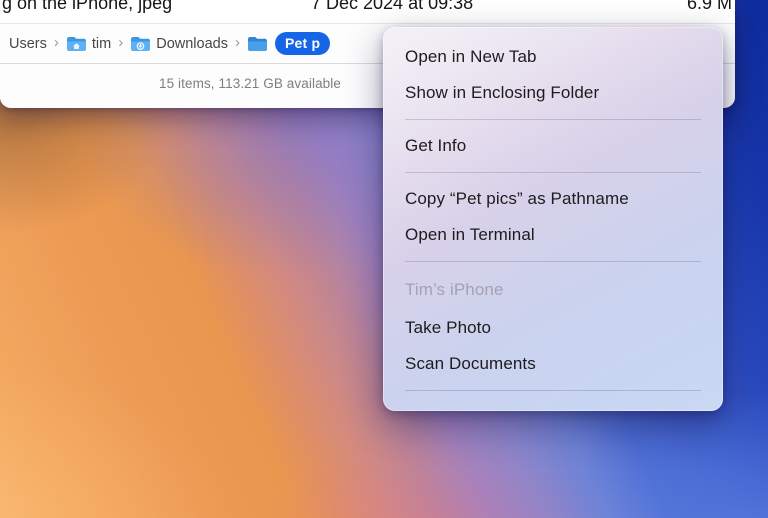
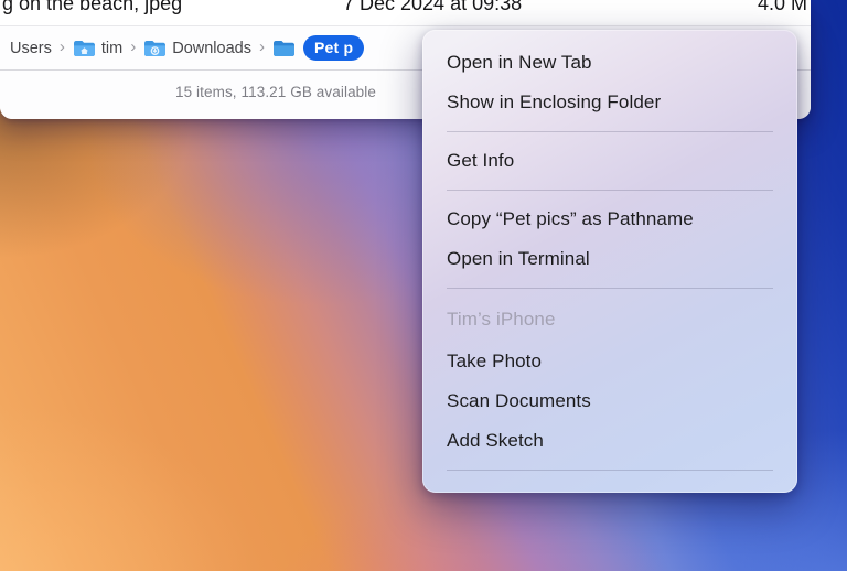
- g on the iPhone, jpeg
+ g on the beach, jpeg
  7 Dec 2024 at 09:38
- 6.9 M
+ 4.0 M
  Users
  ›
  tim
  ›
  Downloads
  ›
  Pet p
  15 items, 113.21 GB available
  Open in New Tab
  Show in Enclosing Folder
  Get Info
  Copy “Pet pics” as Pathname
  Open in Terminal
  Tim’s iPhone
  Take Photo
  Scan Documents
+ Add Sketch
